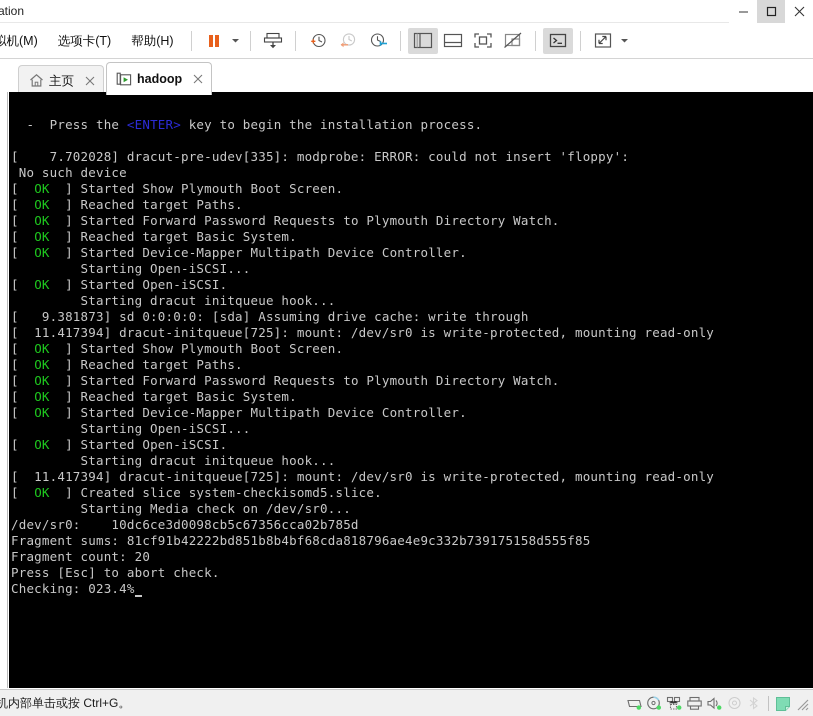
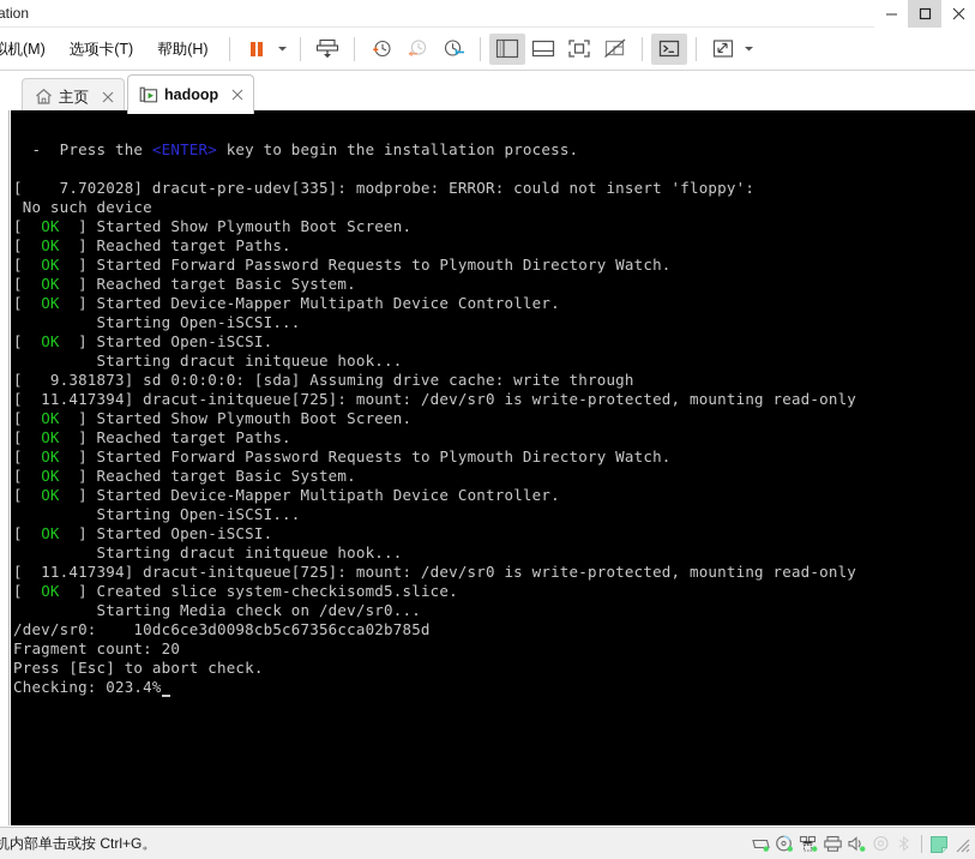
  ation
  拟机(M)
  选项卡(T)
  帮助(H)
  主页
  hadoop
  - Press the <ENTER> key to begin the installation process.
  [ 7.702028] dracut-pre-udev[335]: modprobe: ERROR: could not insert 'floppy':
  No such device
  [ OK ] Started Show Plymouth Boot Screen.
  [ OK ] Reached target Paths.
  [ OK ] Started Forward Password Requests to Plymouth Directory Watch.
  [ OK ] Reached target Basic System.
  [ OK ] Started Device-Mapper Multipath Device Controller.
  Starting Open-iSCSI...
  [ OK ] Started Open-iSCSI.
  Starting dracut initqueue hook...
  [ 9.381873] sd 0:0:0:0: [sda] Assuming drive cache: write through
  [ 11.417394] dracut-initqueue[725]: mount: /dev/sr0 is write-protected, mounting read-only
  [ OK ] Started Show Plymouth Boot Screen.
  [ OK ] Reached target Paths.
  [ OK ] Started Forward Password Requests to Plymouth Directory Watch.
  [ OK ] Reached target Basic System.
  [ OK ] Started Device-Mapper Multipath Device Controller.
  Starting Open-iSCSI...
  [ OK ] Started Open-iSCSI.
  Starting dracut initqueue hook...
  [ 11.417394] dracut-initqueue[725]: mount: /dev/sr0 is write-protected, mounting read-only
  [ OK ] Created slice system-checkisomd5.slice.
  Starting Media check on /dev/sr0...
  /dev/sr0: 10dc6ce3d0098cb5c67356cca02b785d
- Fragment sums: 81cf91b42222bd851b8b4bf68cda818796ae4e9c332b739175158d555f85
  Fragment count: 20
  Press [Esc] to abort check.
  Checking: 023.4%
  机内部单击或按 Ctrl+G。
